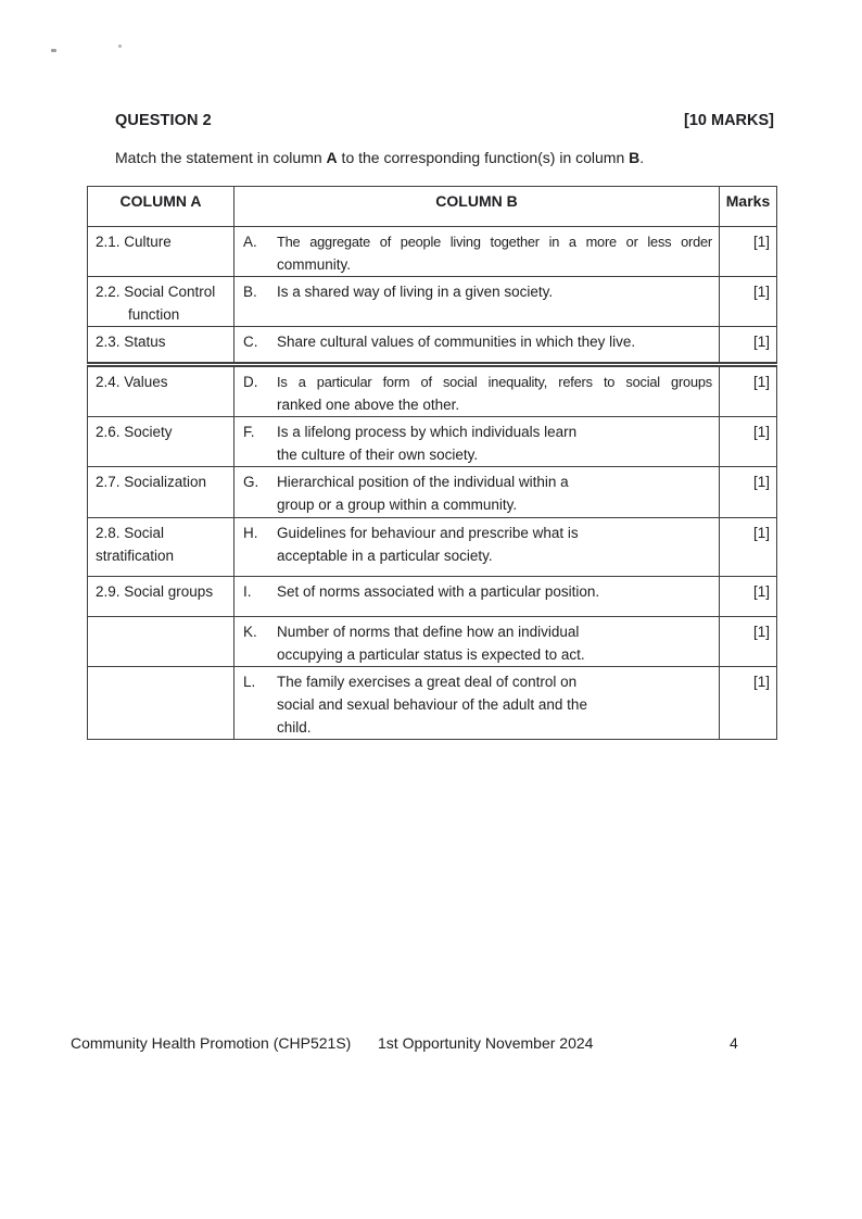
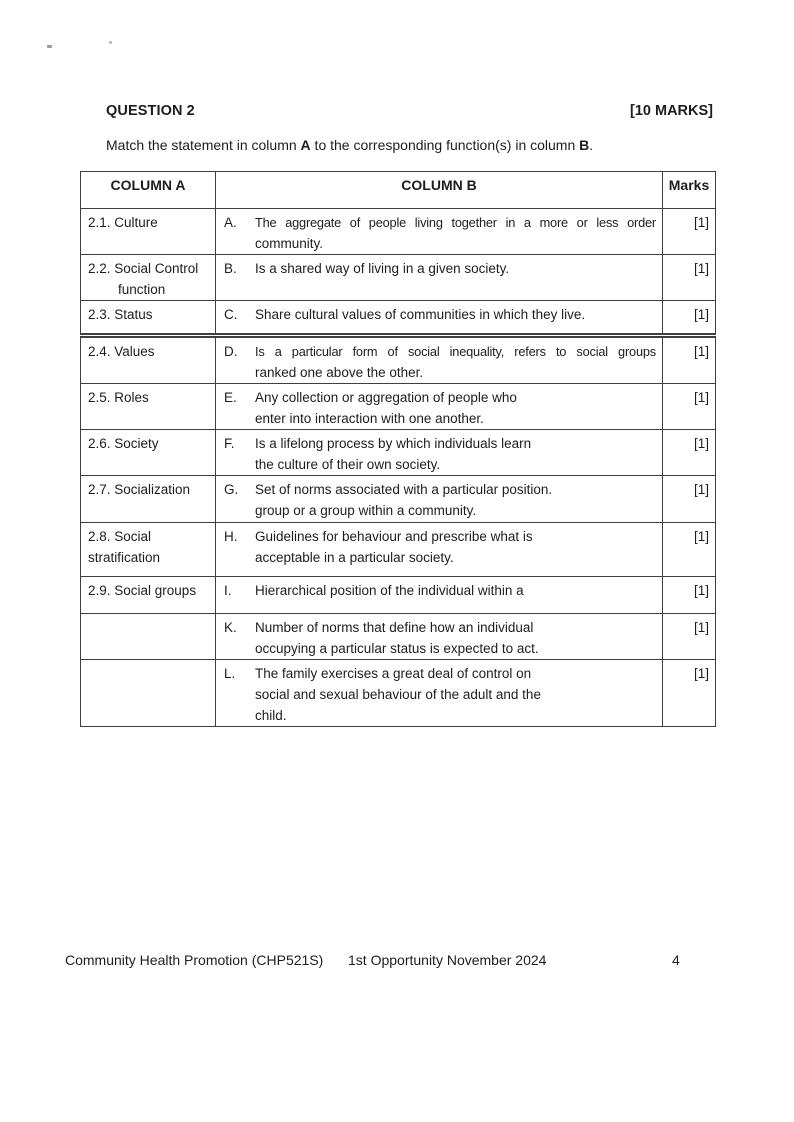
  QUESTION 2
  [10 MARKS]
  Match the statement in column A to the corresponding function(s) in column B.
  COLUMN A	COLUMN B	Marks
  2.1. Culture	A. The aggregate of people living together in a more or less ordercommunity.	[1]
  2.2. Social Controlfunction	B. Is a shared way of living in a given society.	[1]
  2.3. Status	C. Share cultural values of communities in which they live.	[1]
  2.4. Values	D. Is a particular form of social inequality, refers to social groupsranked one above the other.	[1]
+ 2.5. Roles	E. Any collection or aggregation of people whoenter into interaction with one another.	[1]
  2.6. Society	F. Is a lifelong process by which individuals learnthe culture of their own society.	[1]
- 2.7. Socialization	G. Hierarchical position of the individual within agroup or a group within a community.	[1]
+ 2.7. Socialization	G. Set of norms associated with a particular position.group or a group within a community.	[1]
  2.8. Socialstratification	H. Guidelines for behaviour and prescribe what isacceptable in a particular society.	[1]
- 2.9. Social groups	I. Set of norms associated with a particular position.	[1]
+ 2.9. Social groups	I. Hierarchical position of the individual within a	[1]
  	K. Number of norms that define how an individualoccupying a particular status is expected to act.	[1]
  	L. The family exercises a great deal of control onsocial and sexual behaviour of the adult and thechild.	[1]
  Community Health Promotion (CHP521S)
  1st Opportunity November 2024
  4
